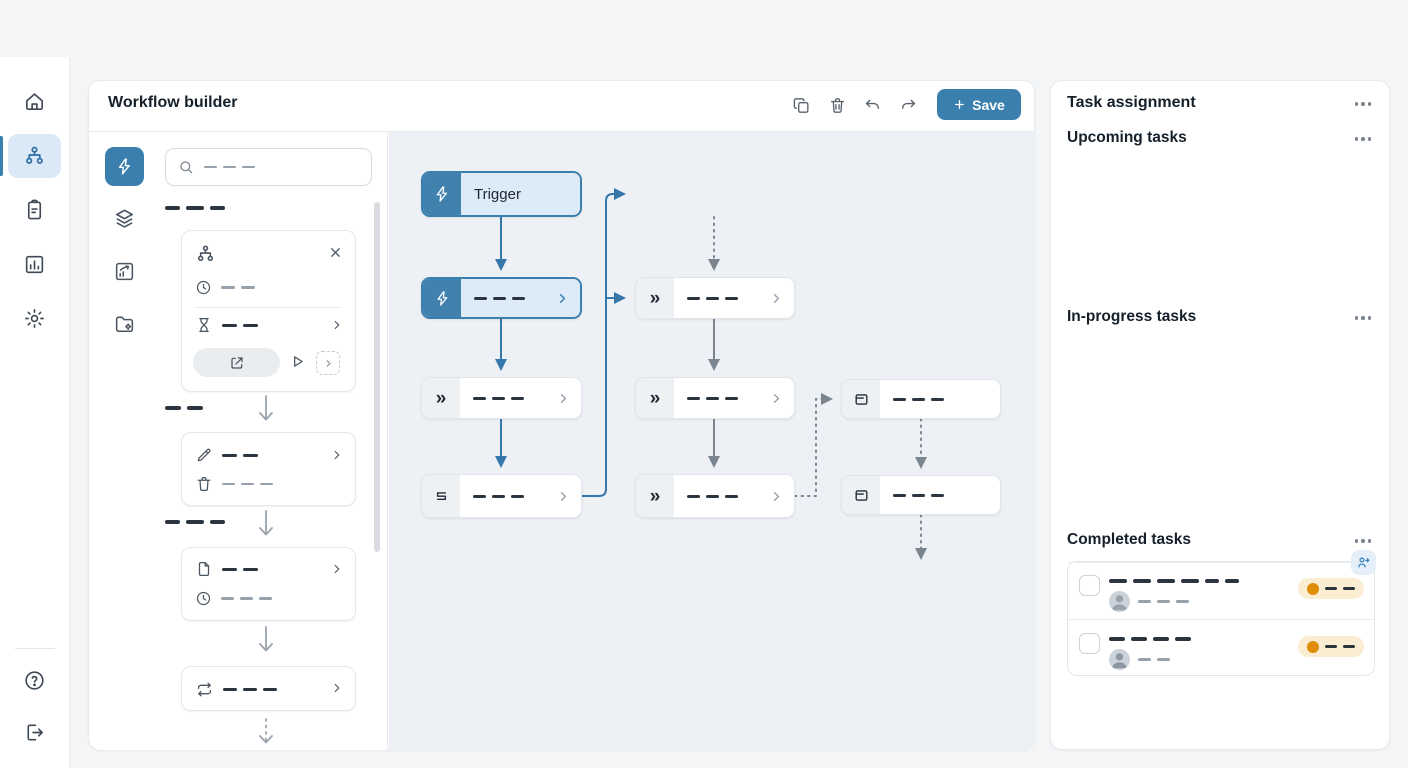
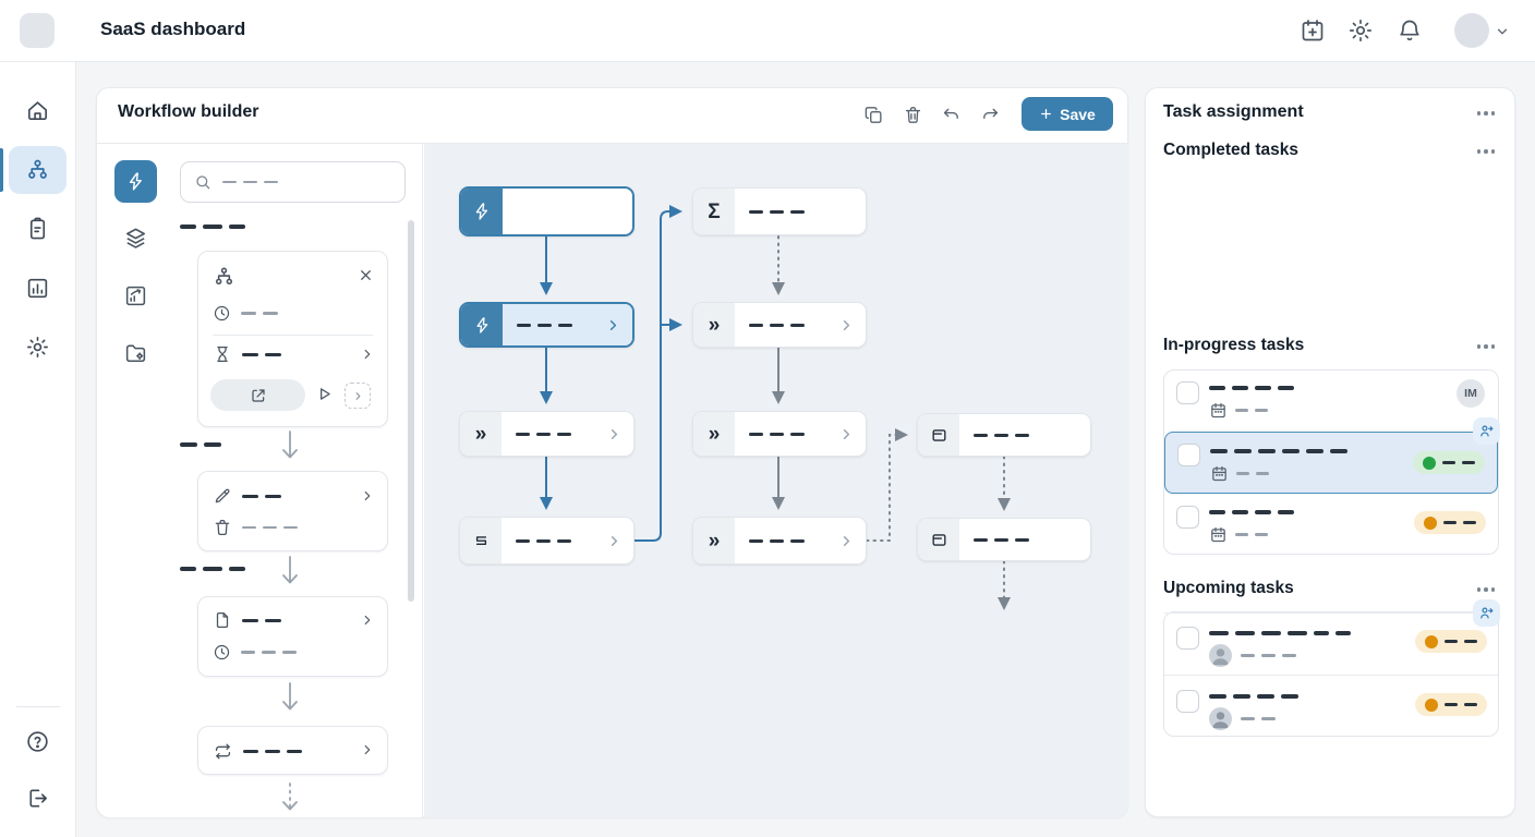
+ SaaS dashboard
  Workflow builder
  Save
- Trigger
  »
+ Σ
  »
  »
  »
  Task assignment
- Upcoming tasks
+ Completed tasks
  In-progress tasks
+ IM
- Completed tasks
+ Upcoming tasks
